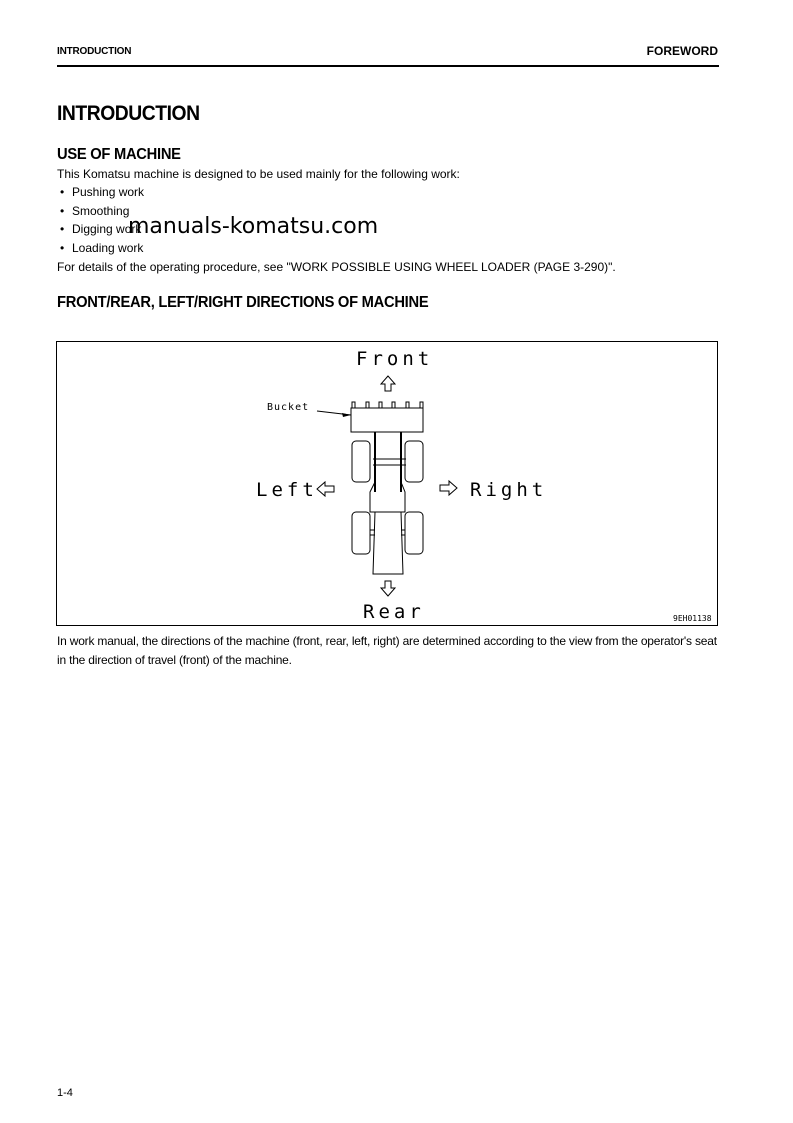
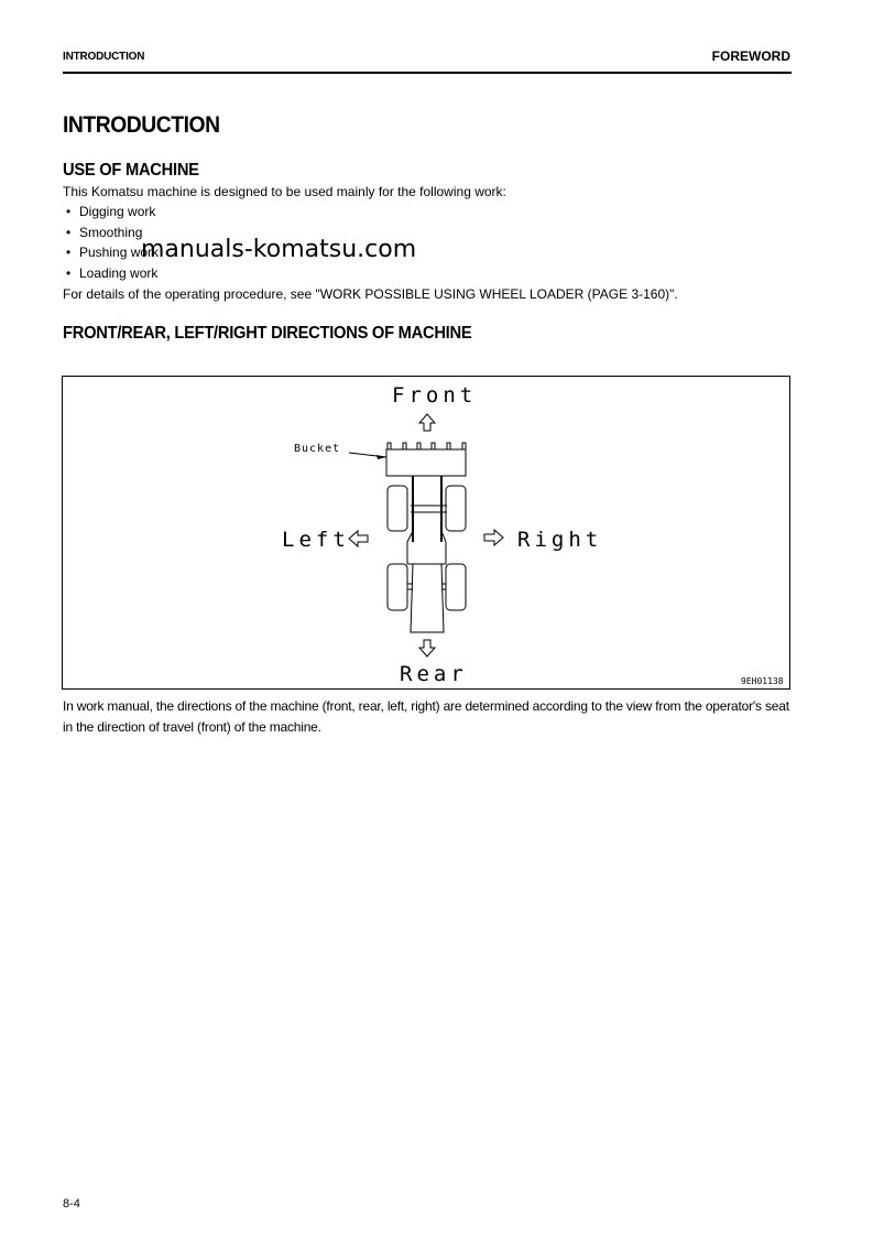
  INTRODUCTION
  FOREWORD
  INTRODUCTION
  USE OF MACHINE
  This Komatsu machine is designed to be used mainly for the following work:
- Pushing work
+ Digging work
  Smoothing
- Digging work
+ Pushing work
  Loading work
  manuals-komatsu.com
- For details of the operating procedure, see "WORK POSSIBLE USING WHEEL LOADER (PAGE 3-290)".
+ For details of the operating procedure, see "WORK POSSIBLE USING WHEEL LOADER (PAGE 3-160)".
  FRONT/REAR, LEFT/RIGHT DIRECTIONS OF MACHINE
  Front
  Rear
  Left
  Right
  Bucket
  9EH01138
  In work manual, the directions of the machine (front, rear, left, right) are determined according to the view from the operator's seat in the direction of travel (front) of the machine.
- 1-4
+ 8-4
